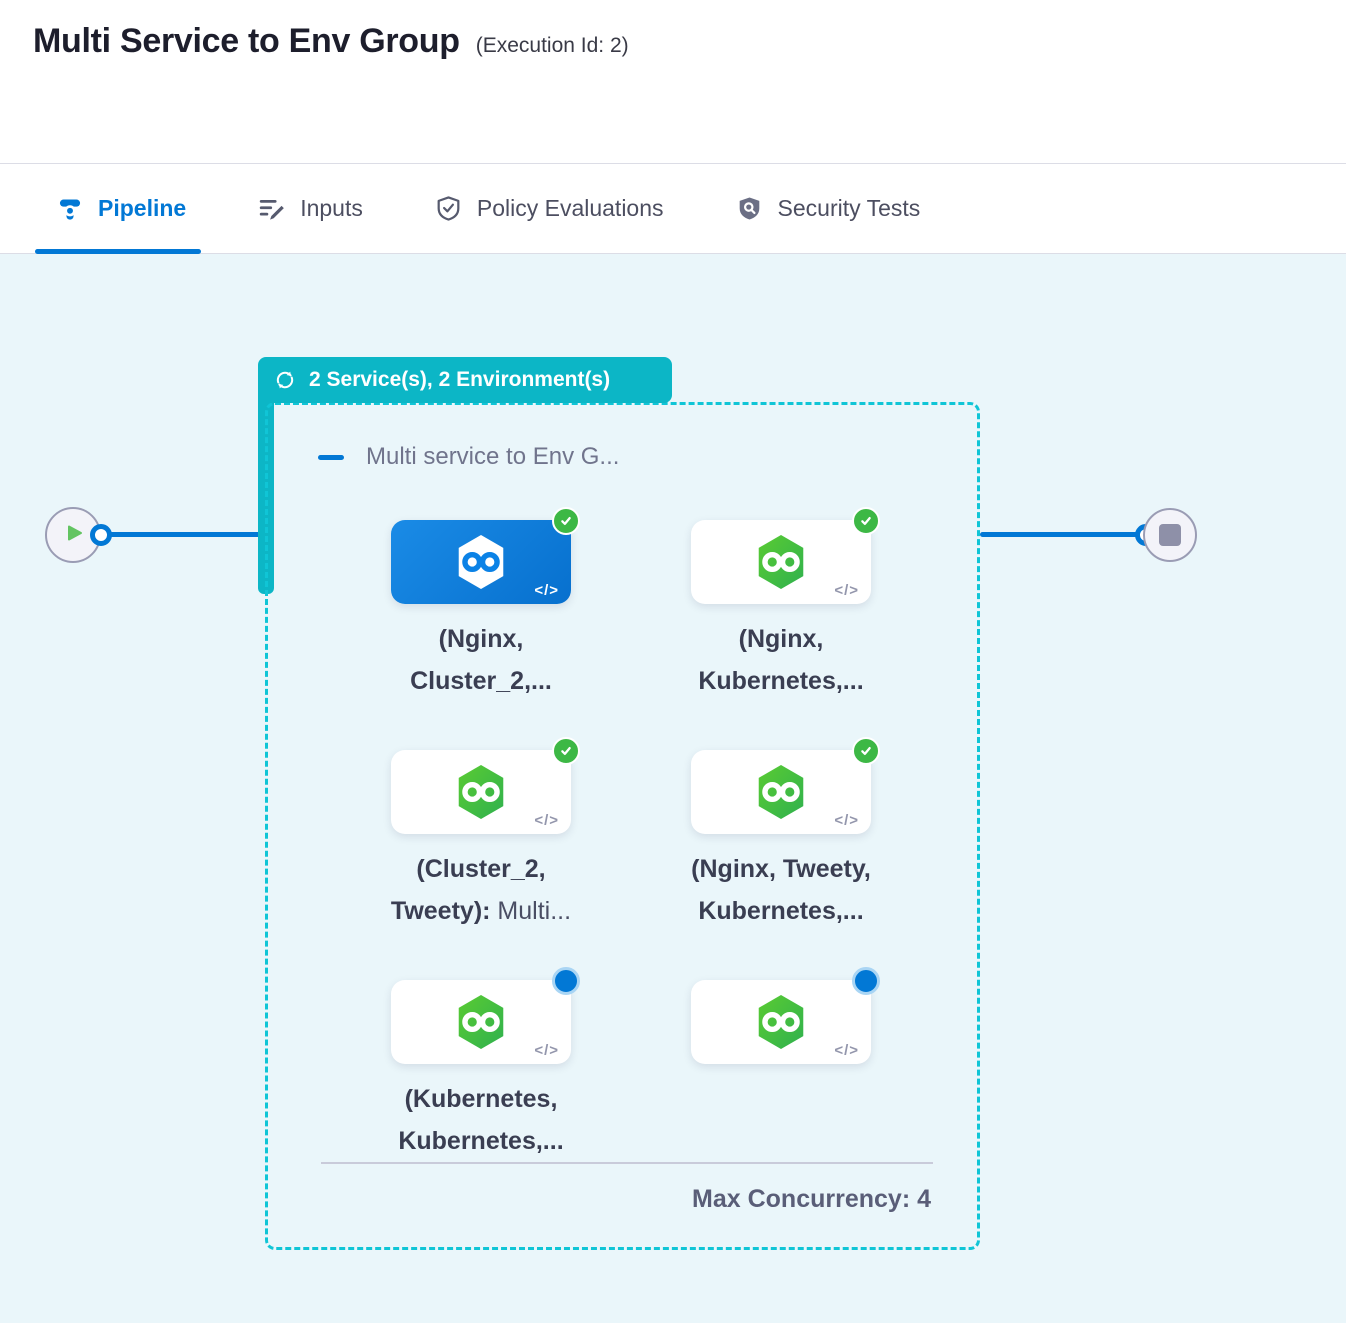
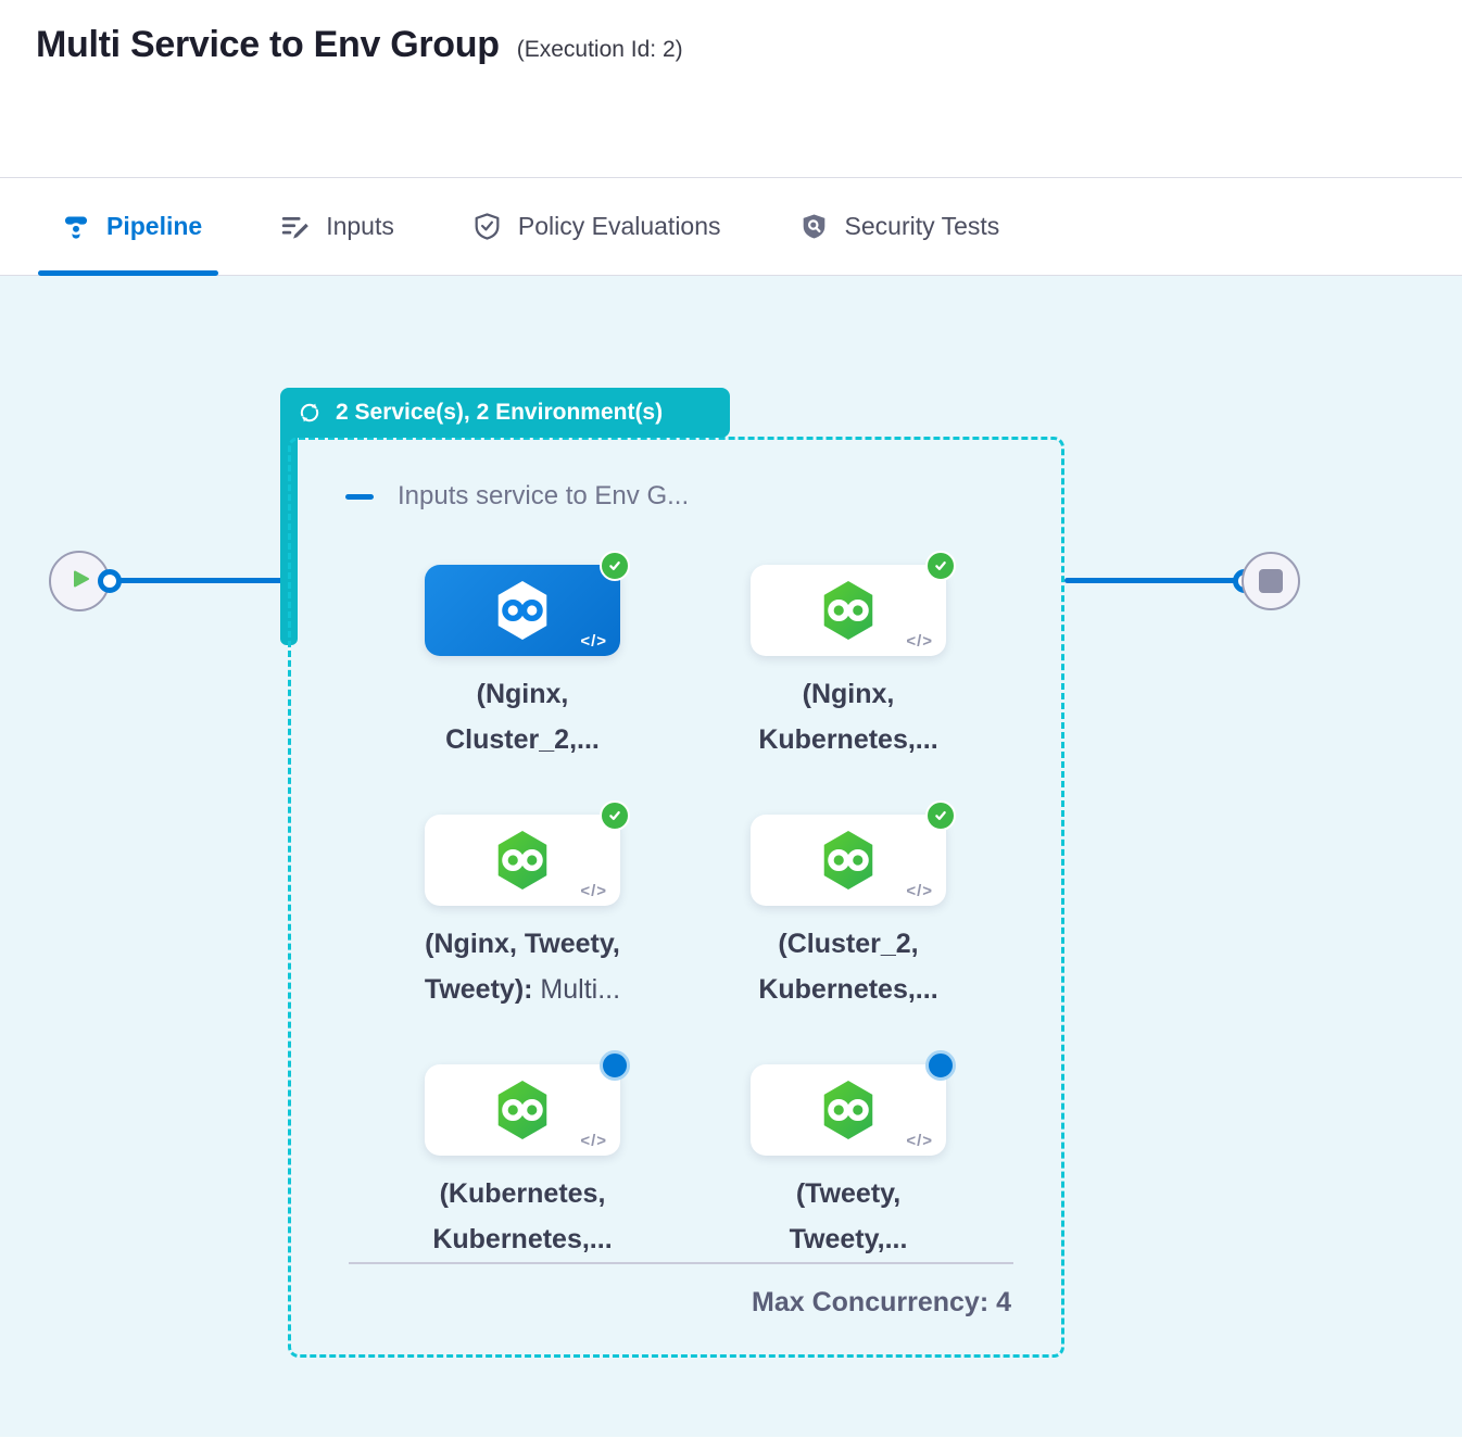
  Multi Service to Env Group
  (Execution Id: 2)
  Pipeline
  Inputs
  Policy Evaluations
  Security Tests
  2 Service(s), 2 Environment(s)
- Multi service to Env G...
+ Inputs service to Env G...
  </>
  (Nginx,
  Cluster_2,...
  </>
  (Nginx,
  Kubernetes,...
  </>
- (Cluster_2,
+ (Nginx, Tweety,
  Tweety): Multi...
  </>
- (Nginx, Tweety,
+ (Cluster_2,
  Kubernetes,...
  </>
  (Kubernetes,
  Kubernetes,...
  </>
+ (Tweety,
+ Tweety,...
  Max Concurrency: 4
